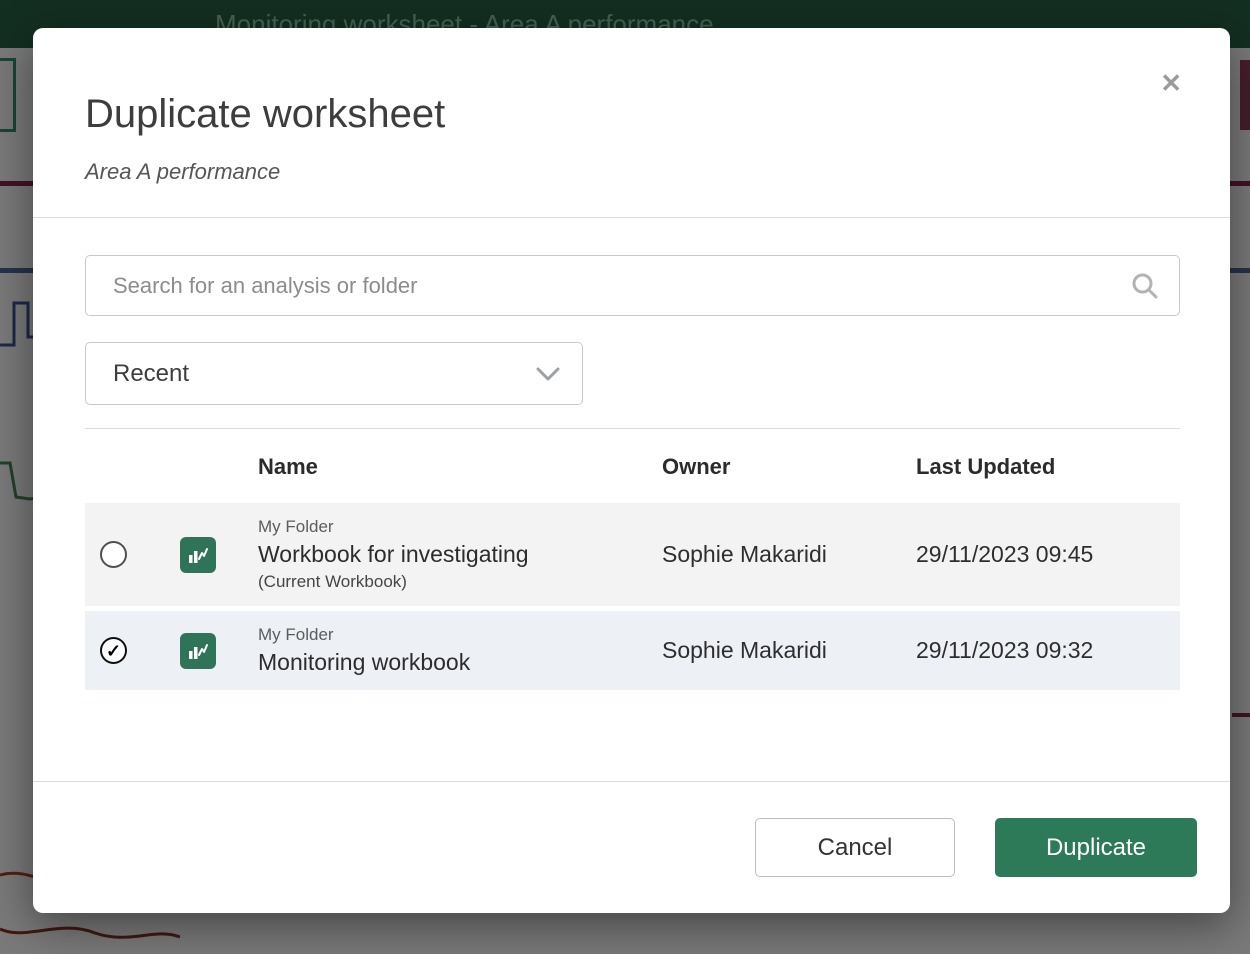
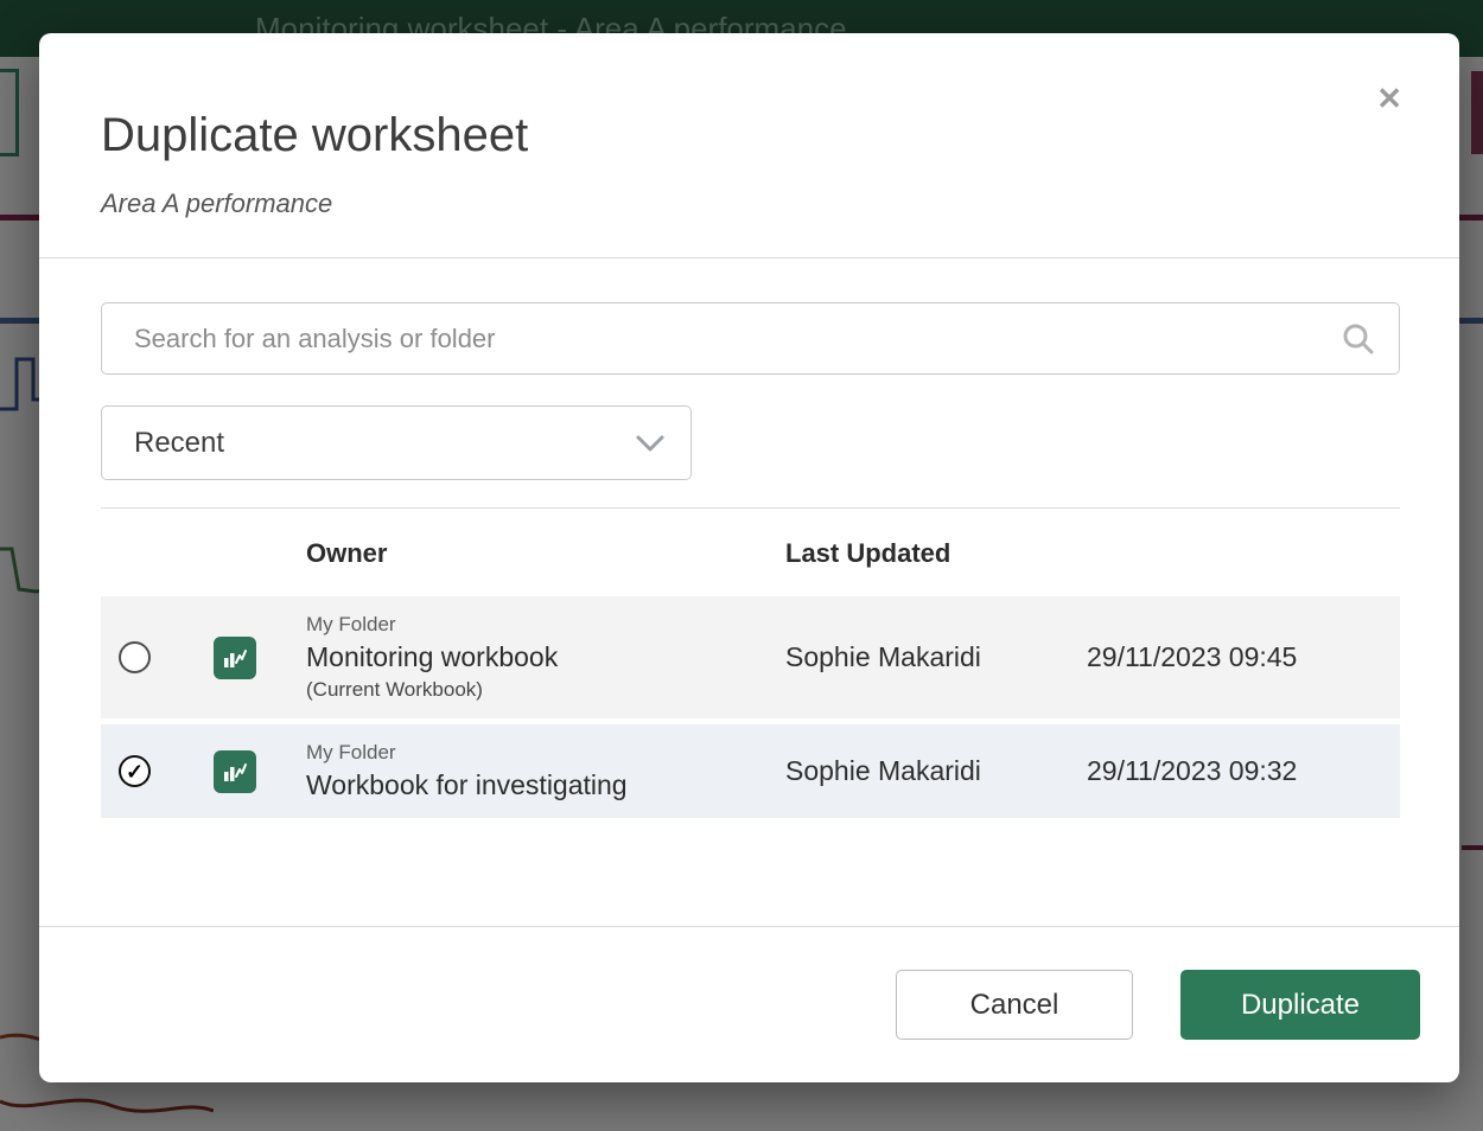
  Monitoring worksheet - Area A performance
  Duplicate worksheet
  Area A performance
  ✕
  Search for an analysis or folder
  Recent
- Name
  Owner
  Last Updated
  My Folder
- Workbook for investigating
+ Monitoring workbook
  (Current Workbook)
  Sophie Makaridi
  29/11/2023 09:45
  ✓
  My Folder
- Monitoring workbook
+ Workbook for investigating
  Sophie Makaridi
  29/11/2023 09:32
  Cancel
  Duplicate
